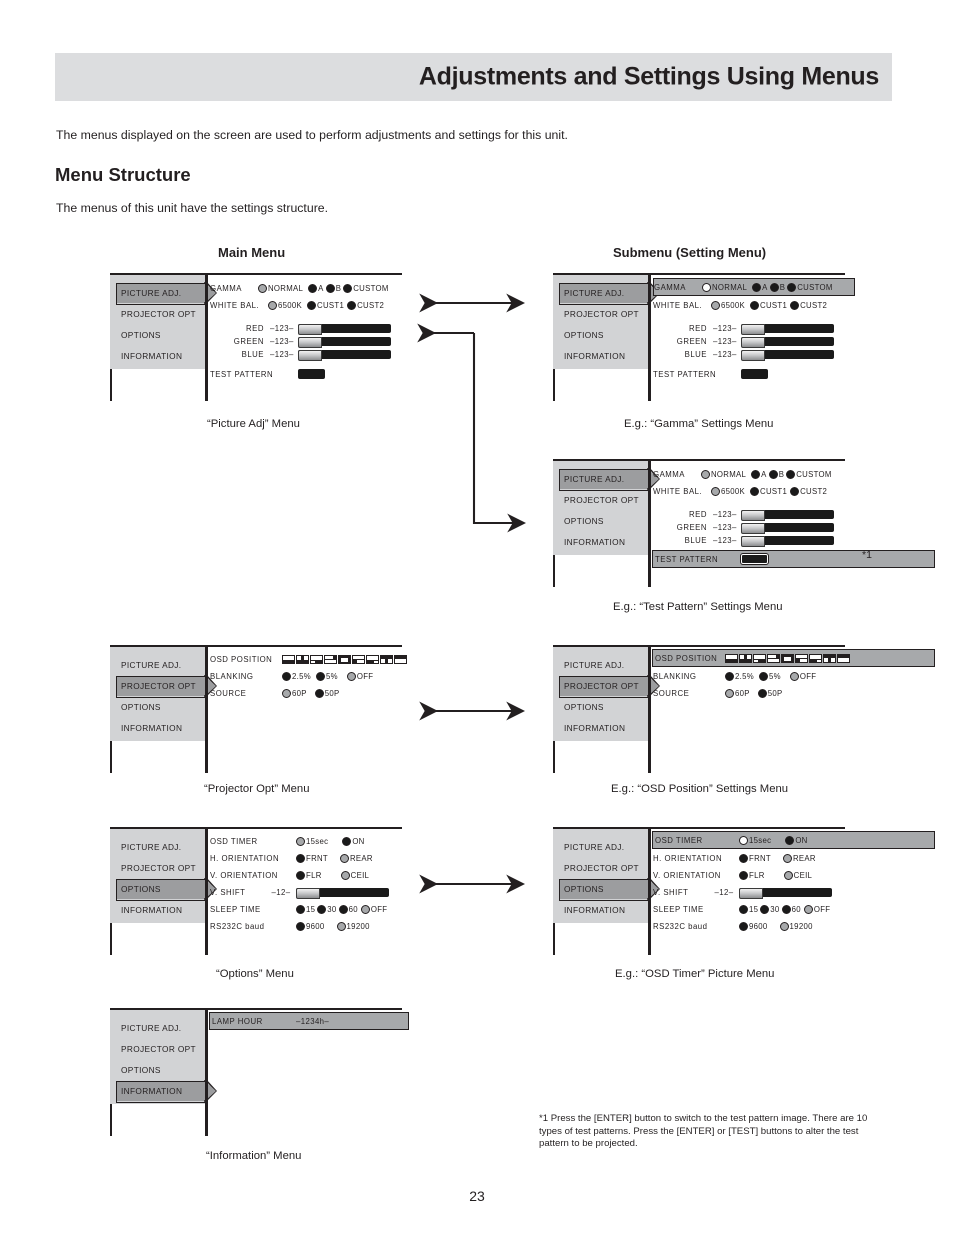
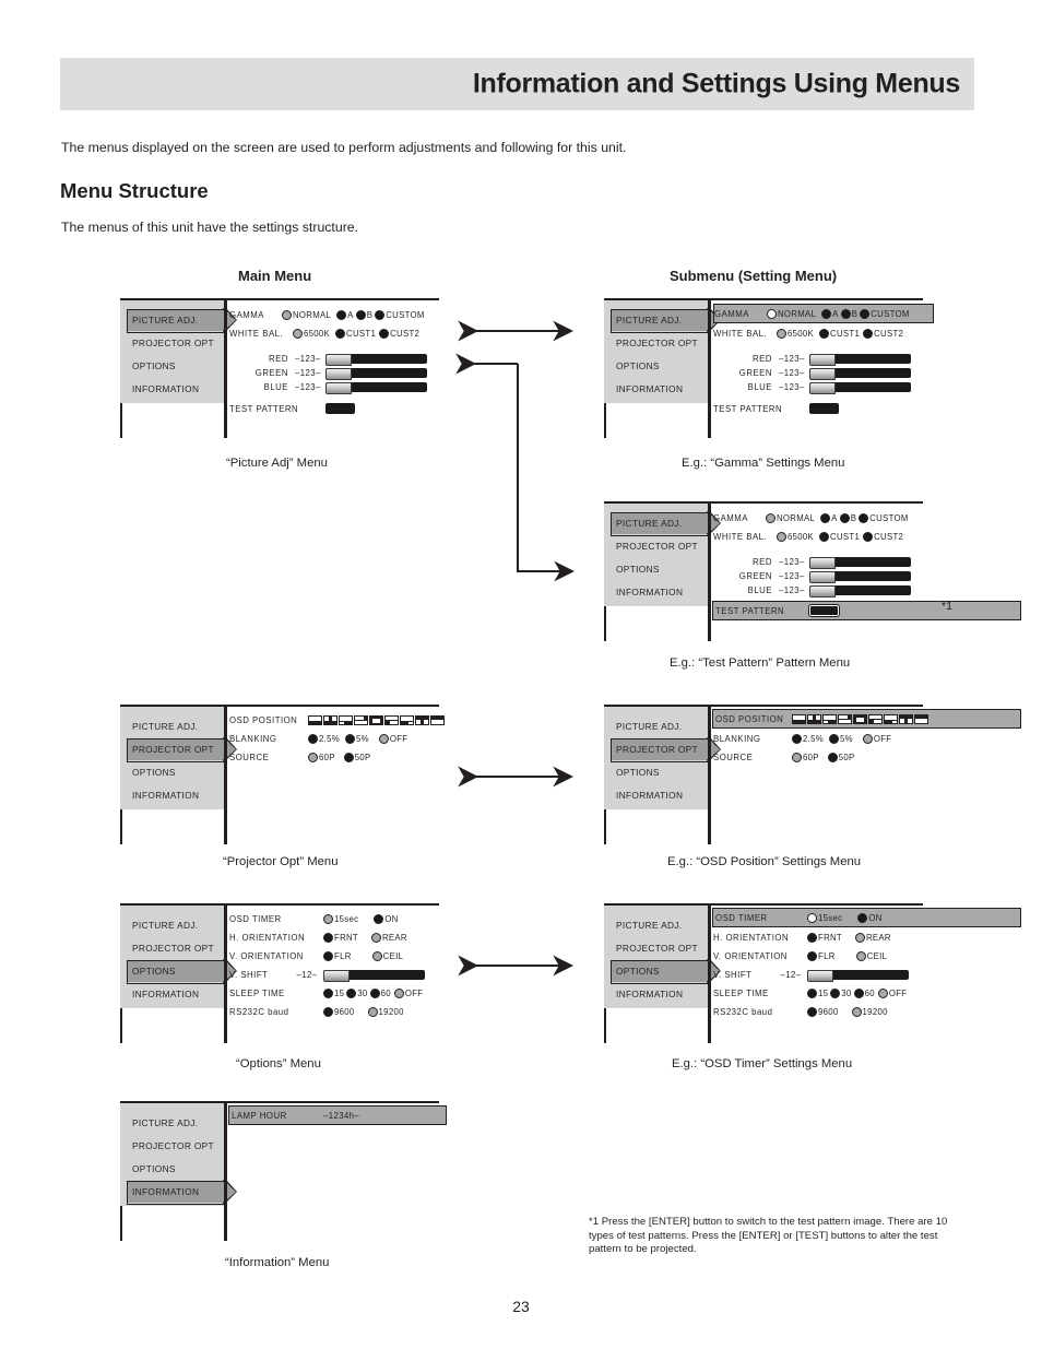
- Adjustments and Settings Using Menus
+ Information and Settings Using Menus
- The menus displayed on the screen are used to perform adjustments and settings for this unit.
+ The menus displayed on the screen are used to perform adjustments and following for this unit.
  Menu Structure
  The menus of this unit have the settings structure.
  Main Menu
  Submenu (Setting Menu)
  PICTURE ADJ.
  PROJECTOR OPT
  OPTIONS
  INFORMATION
  GAMMA
  NORMAL
  A
  B
  CUSTOM
  WHITE BAL.
  6500K
  CUST1
  CUST2
  RED
  –123–
  GREEN
  –123–
  BLUE
  –123–
  TEST PATTERN
  “Picture Adj” Menu
  PICTURE ADJ.
  PROJECTOR OPT
  OPTIONS
  INFORMATION
  GAMMA
  NORMAL
  A
  B
  CUSTOM
  WHITE BAL.
  6500K
  CUST1
  CUST2
  RED
  –123–
  GREEN
  –123–
  BLUE
  –123–
  TEST PATTERN
  E.g.: “Gamma” Settings Menu
  PICTURE ADJ.
  PROJECTOR OPT
  OPTIONS
  INFORMATION
  GAMMA
  NORMAL
  A
  B
  CUSTOM
  WHITE BAL.
  6500K
  CUST1
  CUST2
  RED
  –123–
  GREEN
  –123–
  BLUE
  –123–
  TEST PATTERN
  *1
- E.g.: “Test Pattern” Settings Menu
+ E.g.: “Test Pattern” Pattern Menu
  PICTURE ADJ.
  PROJECTOR OPT
  OPTIONS
  INFORMATION
  OSD POSITION
  BLANKING
  2.5%
  5%
  OFF
  SOURCE
  60P
  50P
  “Projector Opt” Menu
  PICTURE ADJ.
  PROJECTOR OPT
  OPTIONS
  INFORMATION
  OSD POSITION
  BLANKING
  2.5%
  5%
  OFF
  SOURCE
  60P
  50P
  E.g.: “OSD Position” Settings Menu
  PICTURE ADJ.
  PROJECTOR OPT
  OPTIONS
  INFORMATION
  OSD TIMER
  15sec
  ON
  H. ORIENTATION
  FRNT
  REAR
  V. ORIENTATION
  FLR
  CEIL
  V. SHIFT
  –12–
  SLEEP TIME
  15
  30
  60
  OFF
  RS232C baud
  9600
  19200
  “Options” Menu
  PICTURE ADJ.
  PROJECTOR OPT
  OPTIONS
  INFORMATION
  OSD TIMER
  15sec
  ON
  H. ORIENTATION
  FRNT
  REAR
  V. ORIENTATION
  FLR
  CEIL
  V. SHIFT
  –12–
  SLEEP TIME
  15
  30
  60
  OFF
  RS232C baud
  9600
  19200
- E.g.: “OSD Timer” Picture Menu
+ E.g.: “OSD Timer” Settings Menu
  PICTURE ADJ.
  PROJECTOR OPT
  OPTIONS
  INFORMATION
  LAMP HOUR
  –1234h–
  “Information” Menu
  *1 Press the [ENTER] button to switch to the test pattern image. There are 10 types of test patterns. Press the [ENTER] or [TEST] buttons to alter the test pattern to be projected.
  23
